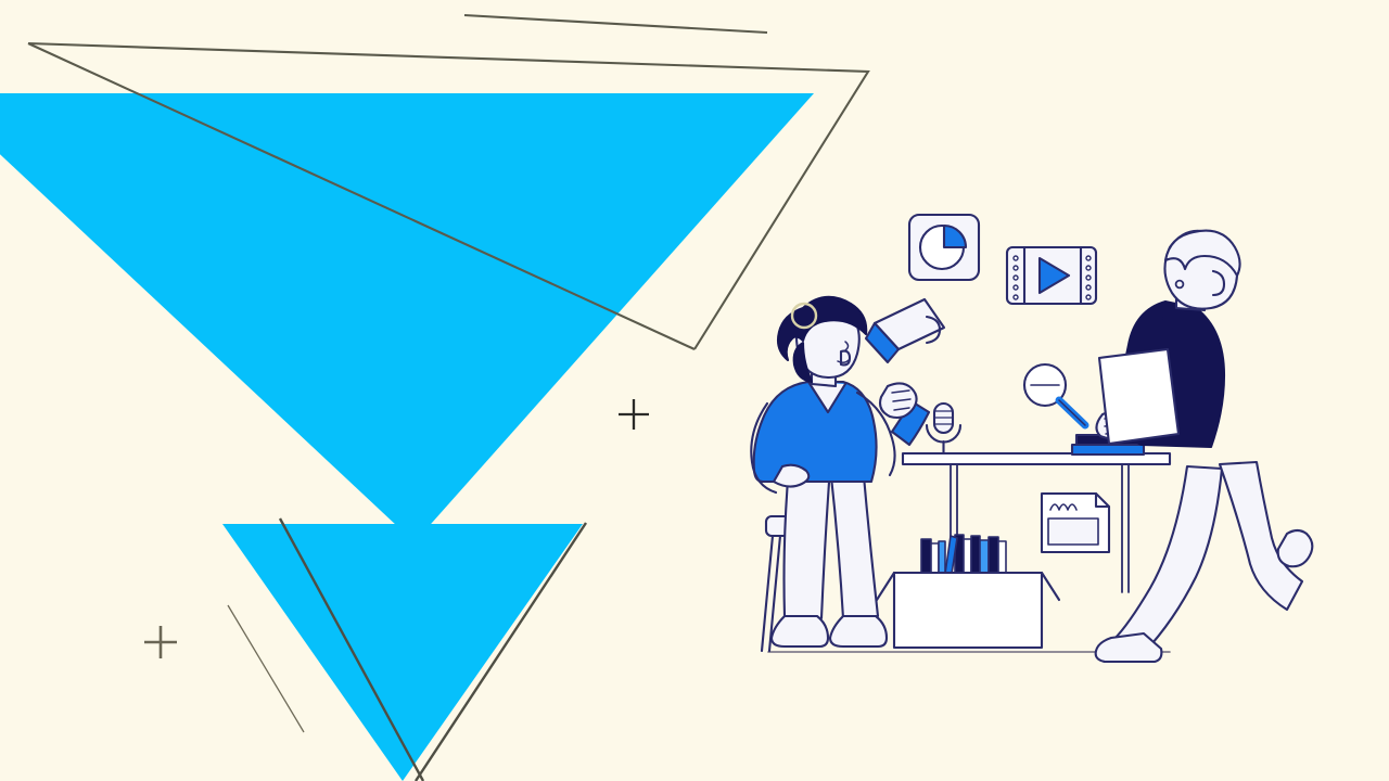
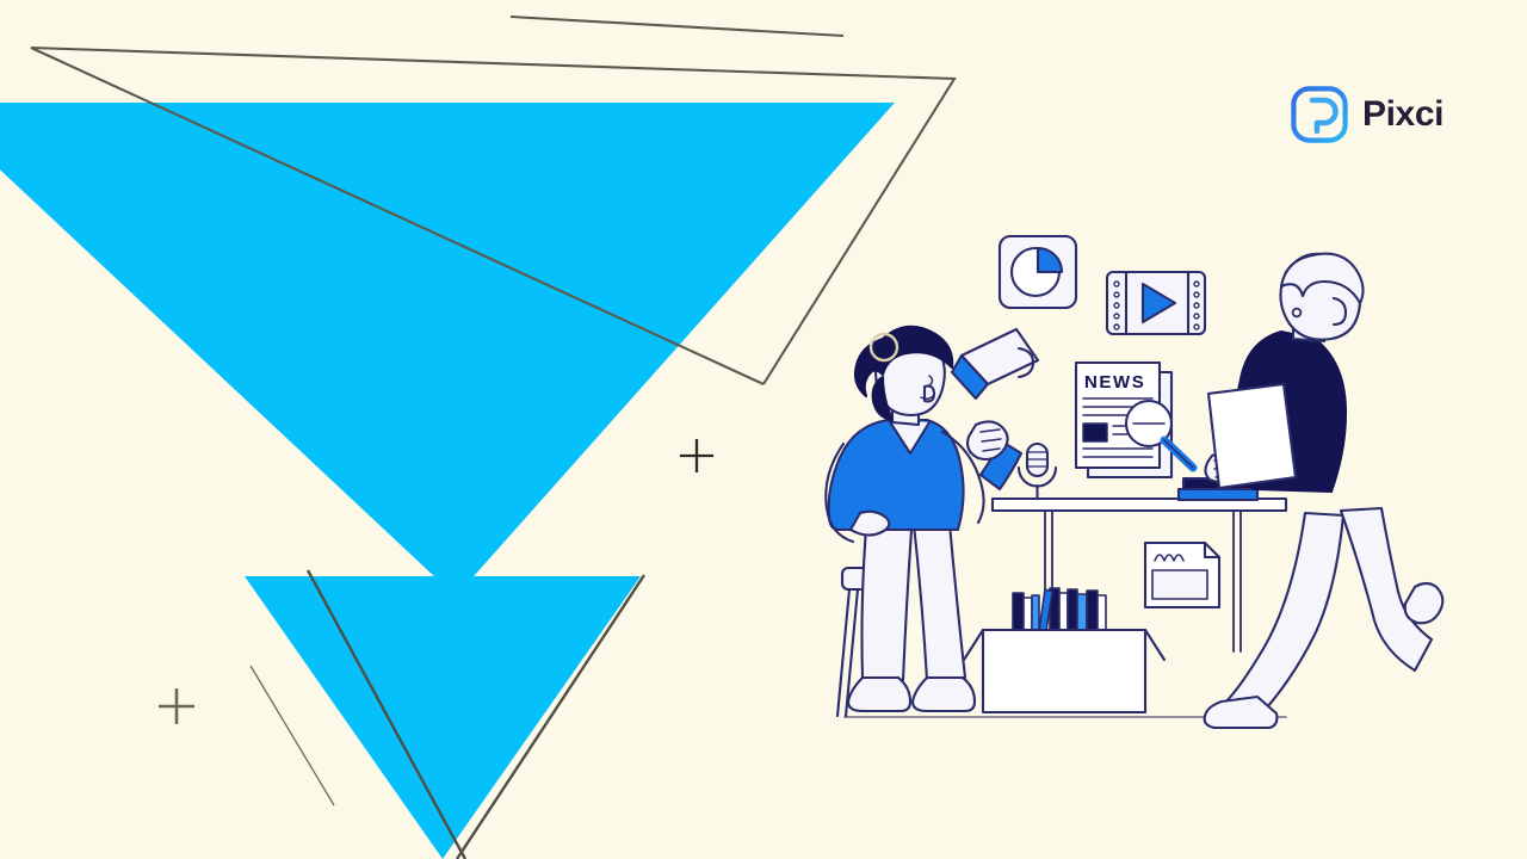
+ NEWS
+ Pixci
